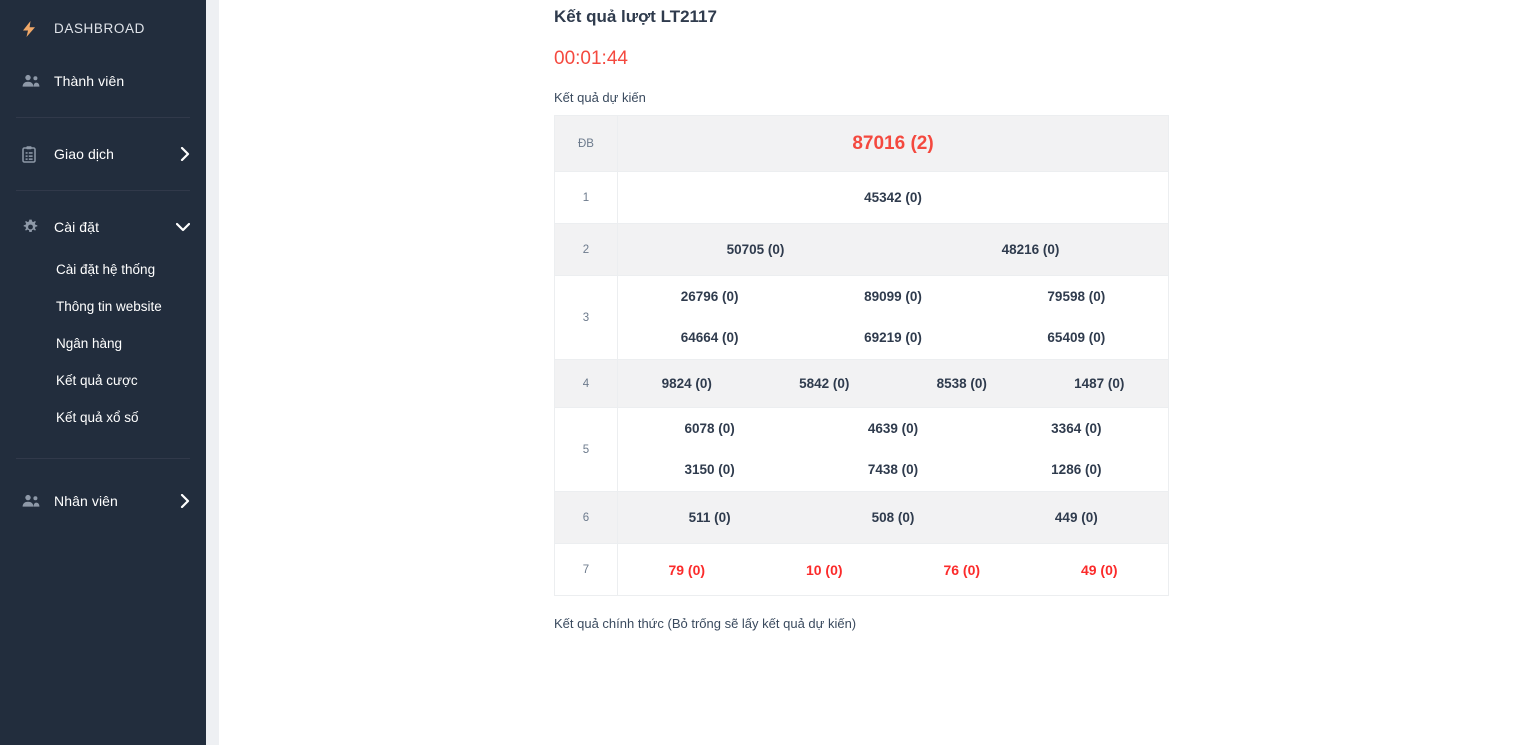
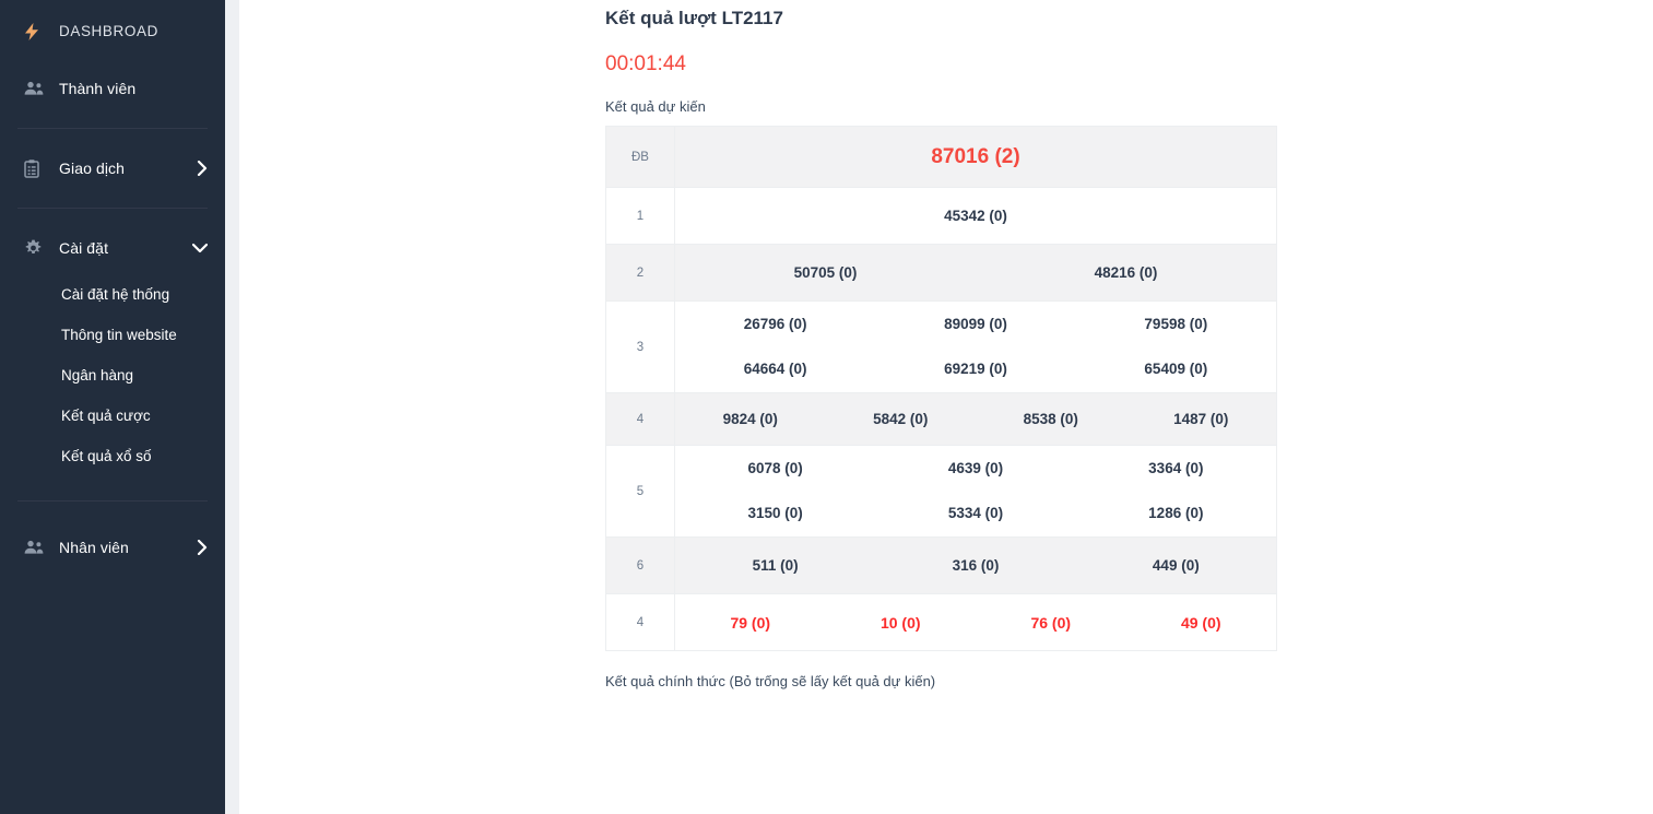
  DASHBROAD
  Thành viên
  Giao dịch
  Cài đặt
  Cài đặt hệ thống
  Thông tin website
  Ngân hàng
  Kết quả cược
  Kết quả xổ số
  Nhân viên
  Kết quả lượt LT2117
  00:01:44
  Kết quả dự kiến
  ĐB	87016 (2)
  1	45342 (0)
  2	50705 (0) 48216 (0)
  3	26796 (0) 89099 (0) 79598 (0) 64664 (0) 69219 (0) 65409 (0)
  4	9824 (0) 5842 (0) 8538 (0) 1487 (0)
- 5	6078 (0) 4639 (0) 3364 (0) 3150 (0) 7438 (0) 1286 (0)
+ 5	6078 (0) 4639 (0) 3364 (0) 3150 (0) 5334 (0) 1286 (0)
- 6	511 (0) 508 (0) 449 (0)
+ 6	511 (0) 316 (0) 449 (0)
- 7	79 (0) 10 (0) 76 (0) 49 (0)
+ 4	79 (0) 10 (0) 76 (0) 49 (0)
  Kết quả chính thức (Bỏ trống sẽ lấy kết quả dự kiến)
